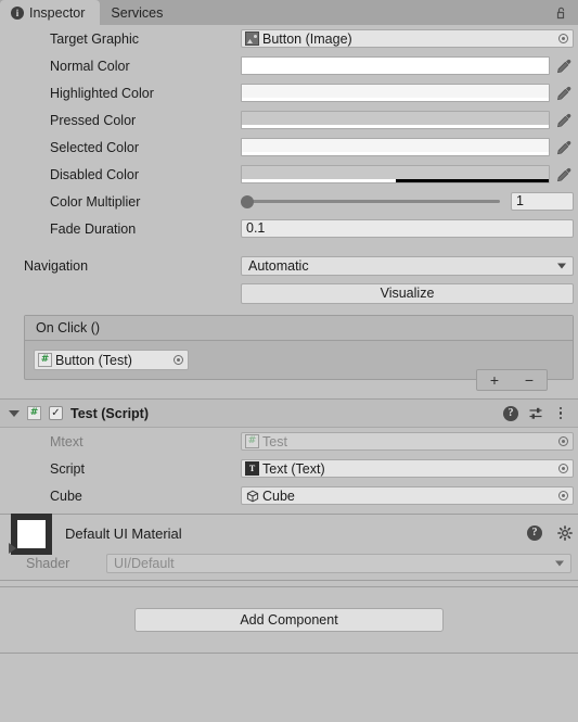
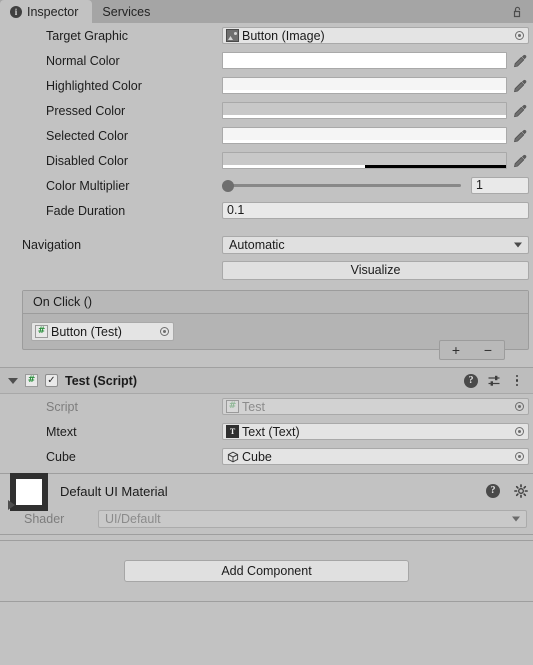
  i
  Inspector
  Services
  Target Graphic
  Button (Image)
  Normal Color
  Highlighted Color
  Pressed Color
  Selected Color
  Disabled Color
  Color Multiplier
  1
  Fade Duration
  0.1
  Navigation
  Automatic
  Visualize
  On Click ()
  #
  Button (Test)
  +
  −
  #
  ✓
  Test (Script)
  ?
- Mtext
+ Script
  #
  Test
- Script
+ Mtext
  T
  Text (Text)
  Cube
  Cube
  Default UI Material
  ?
  Shader
  UI/Default
  Add Component
